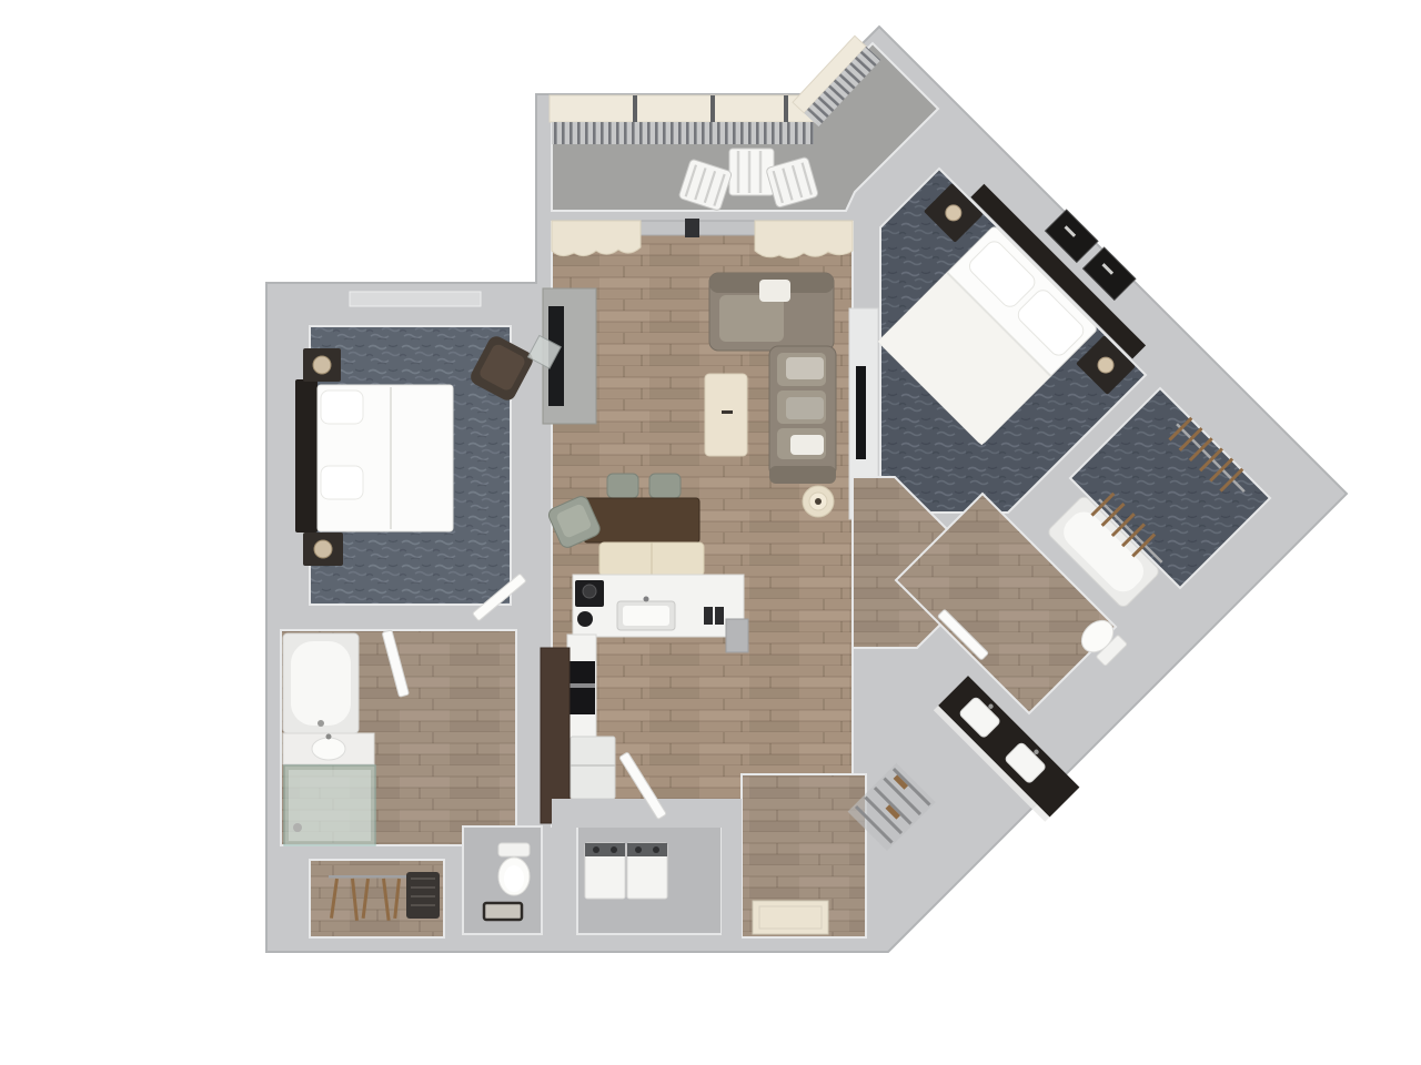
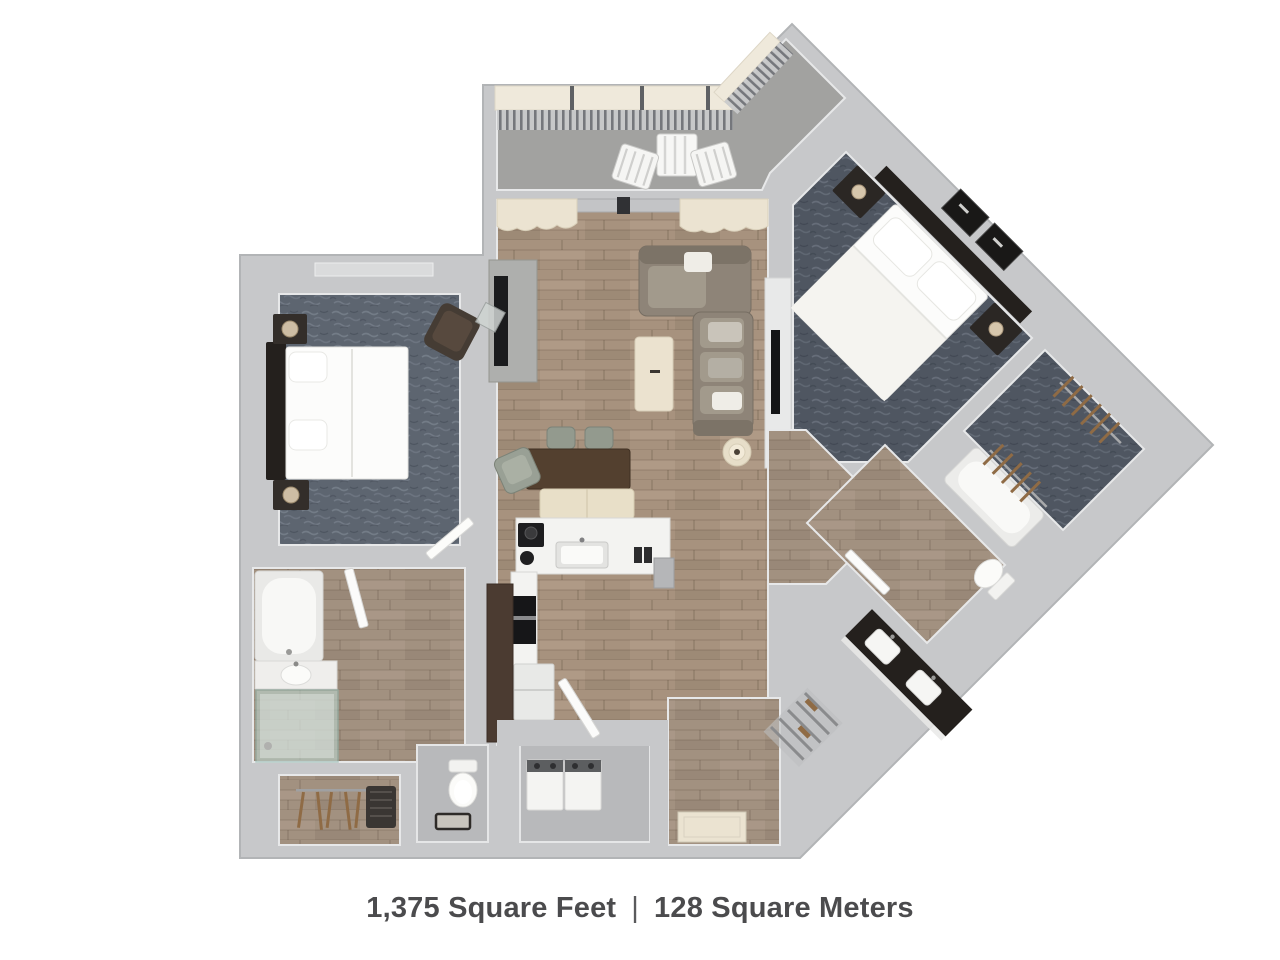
+ 1,375 Square Feet | 128 Square Meters
